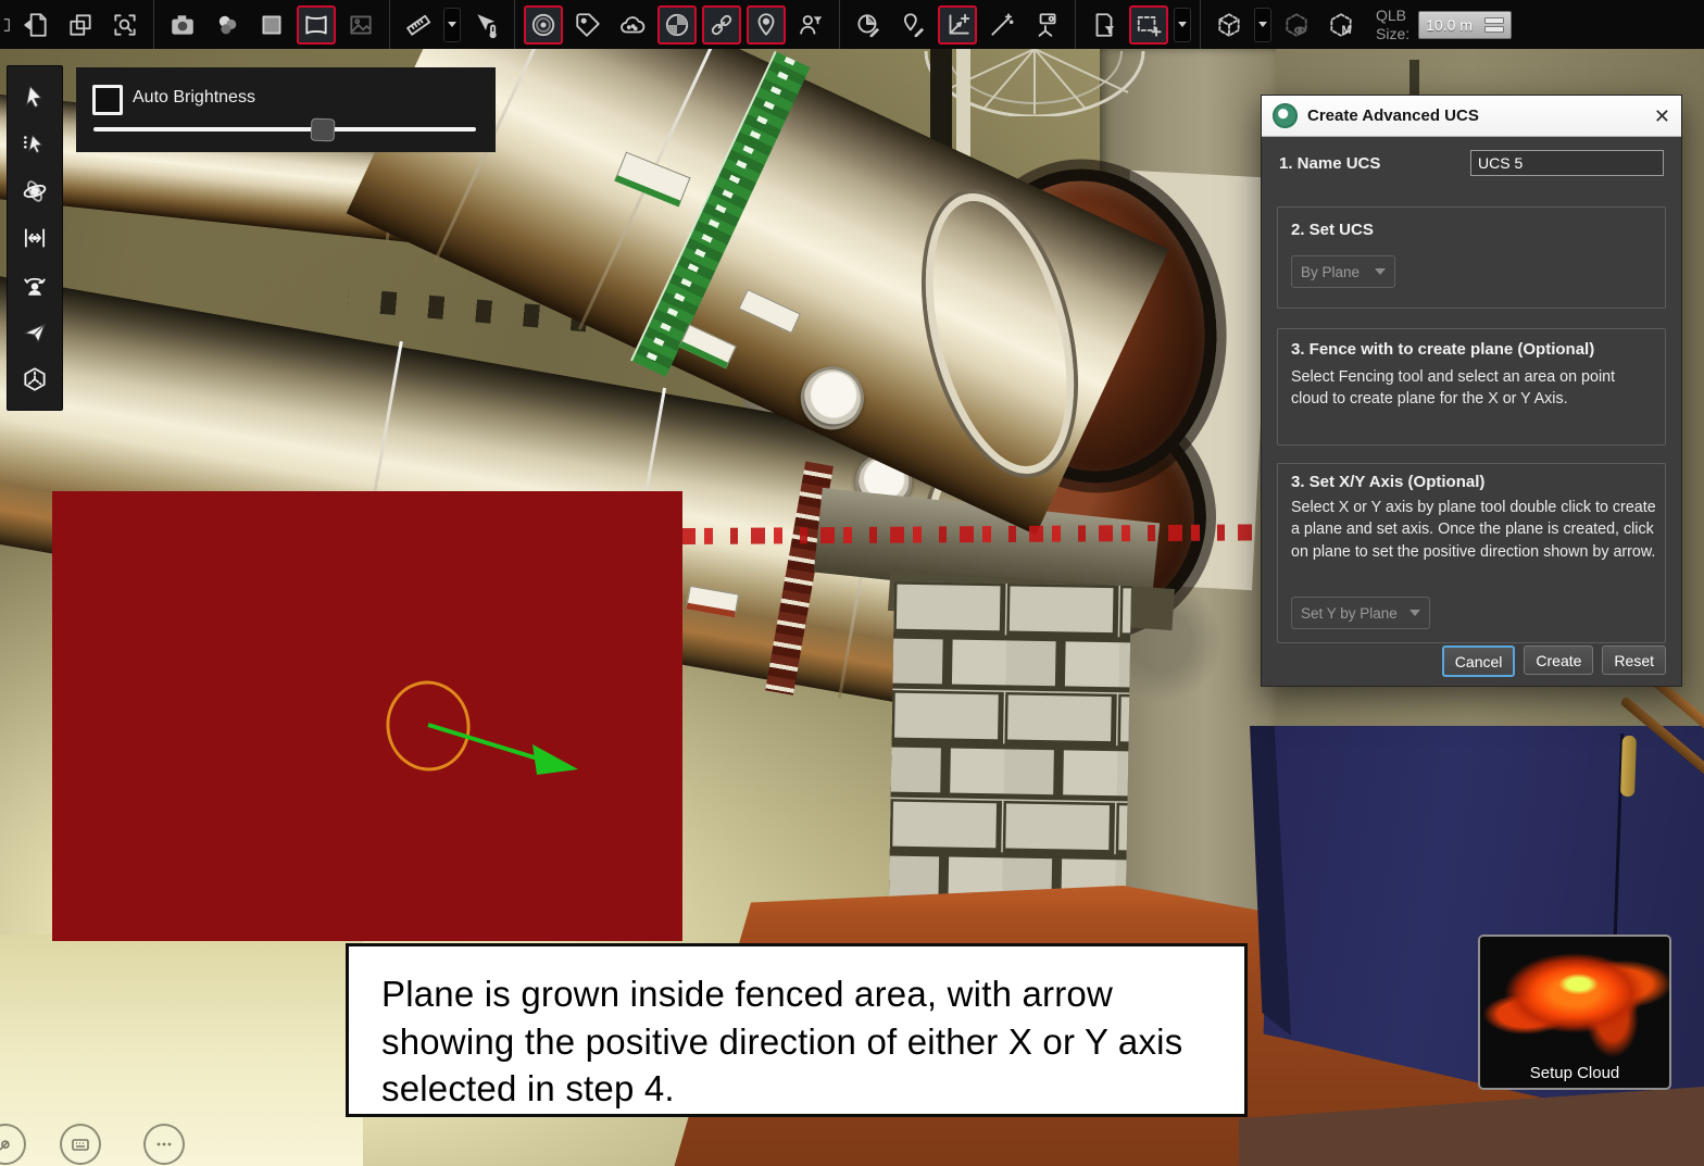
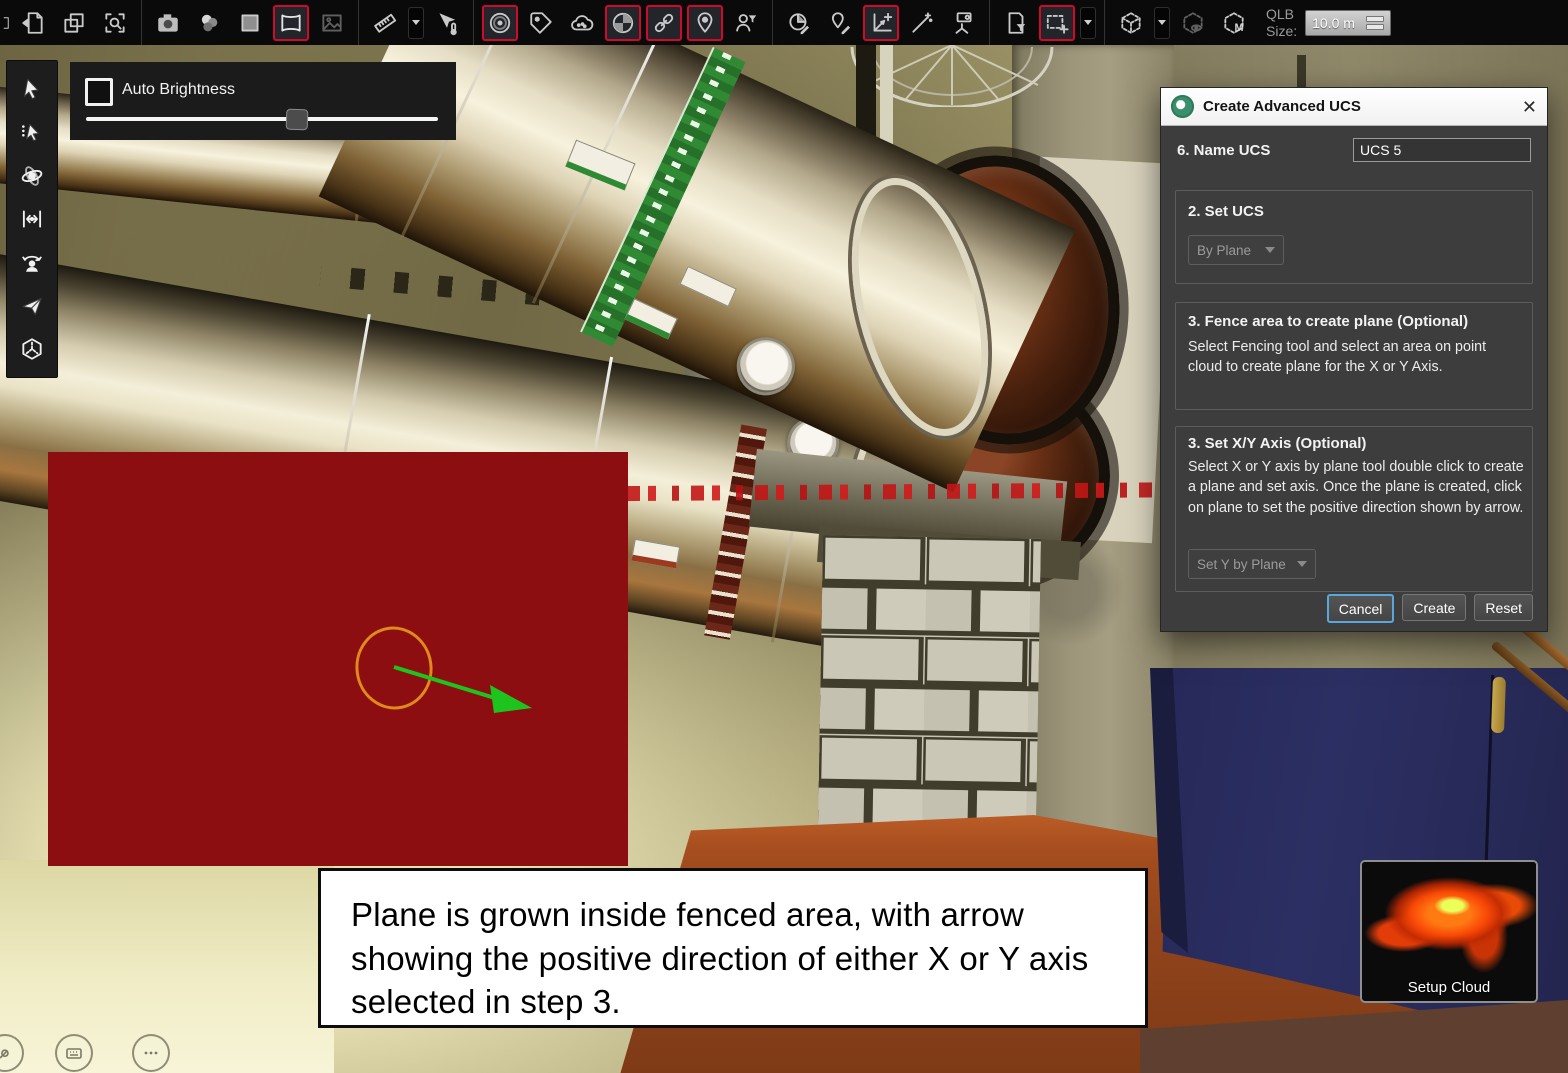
  M
  QLB
  Size:
  10.0 m
  Auto Brightness
  Create Advanced UCS
  ✕
- 1. Name UCS
+ 6. Name UCS
  UCS 5
  2. Set UCS
  By Plane
- 3. Fence with to create plane (Optional)
+ 3. Fence area to create plane (Optional)
  Select Fencing tool and select an area on point cloud to create plane for the X or Y Axis.
  3. Set X/Y Axis (Optional)
  Select X or Y axis by plane tool double click to create a plane and set axis. Once the plane is created, click on plane to set the positive direction shown by arrow.
  Set Y by Plane
  Cancel
  Create
  Reset
- Plane is grown inside fenced area, with arrow showing the positive direction of either X or Y axis selected in step 4.
+ Plane is grown inside fenced area, with arrow showing the positive direction of either X or Y axis selected in step 3.
  Setup Cloud
